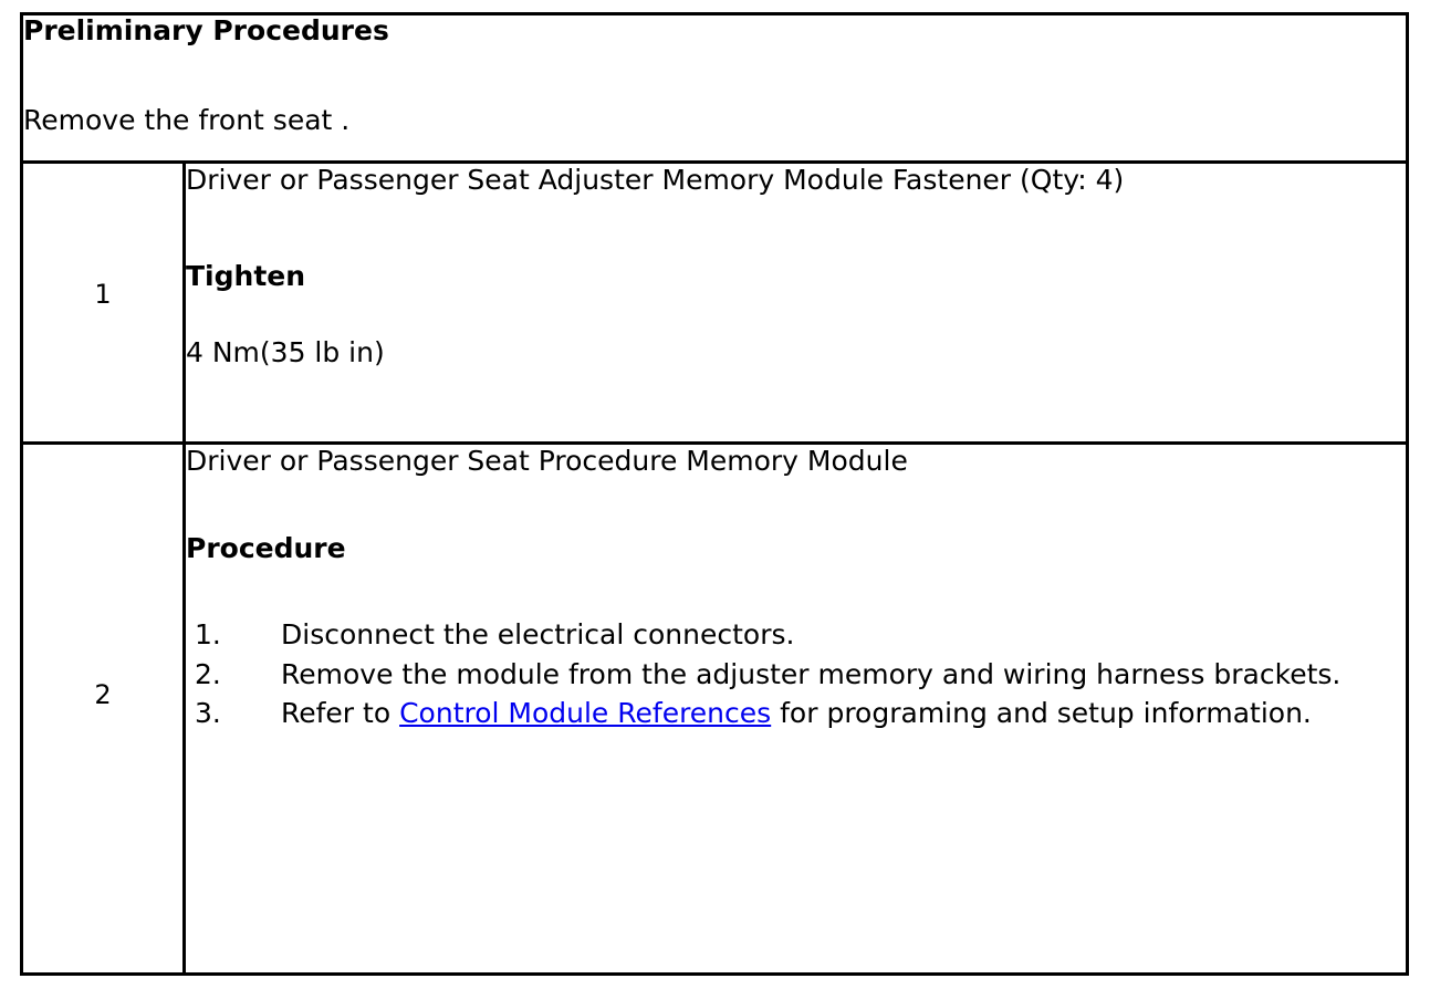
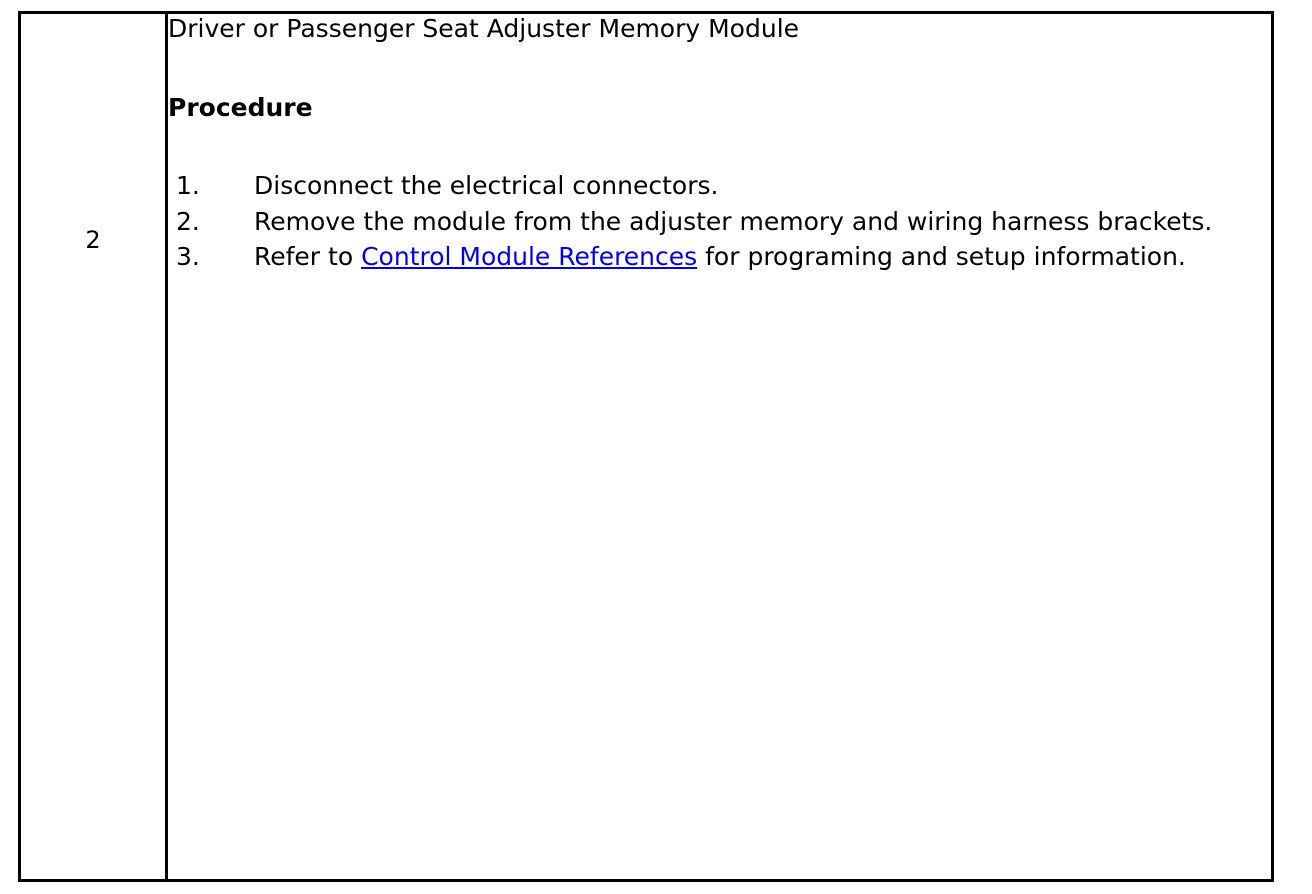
- Preliminary Procedures Remove the front seat .
- 1	Driver or Passenger Seat Adjuster Memory Module Fastener (Qty: 4) Tighten 4 Nm(35 lb in)
- 2	Driver or Passenger Seat Procedure Memory Module Procedure 1. Disconnect the electrical connectors. 2. Remove the module from the adjuster memory and wiring harness brackets. 3. Refer to Control Module References for programing and setup information.
+ 2	Driver or Passenger Seat Adjuster Memory Module Procedure 1. Disconnect the electrical connectors. 2. Remove the module from the adjuster memory and wiring harness brackets. 3. Refer to Control Module References for programing and setup information.
